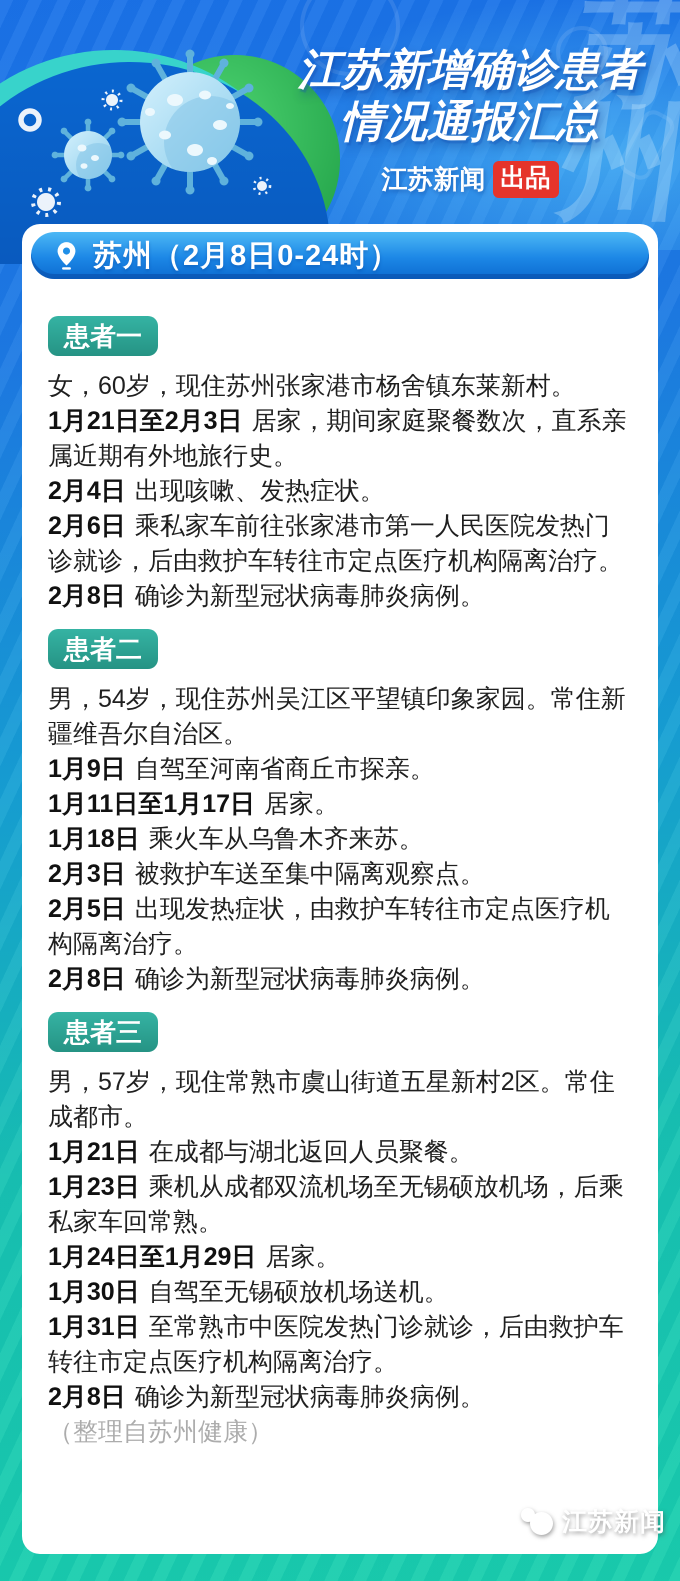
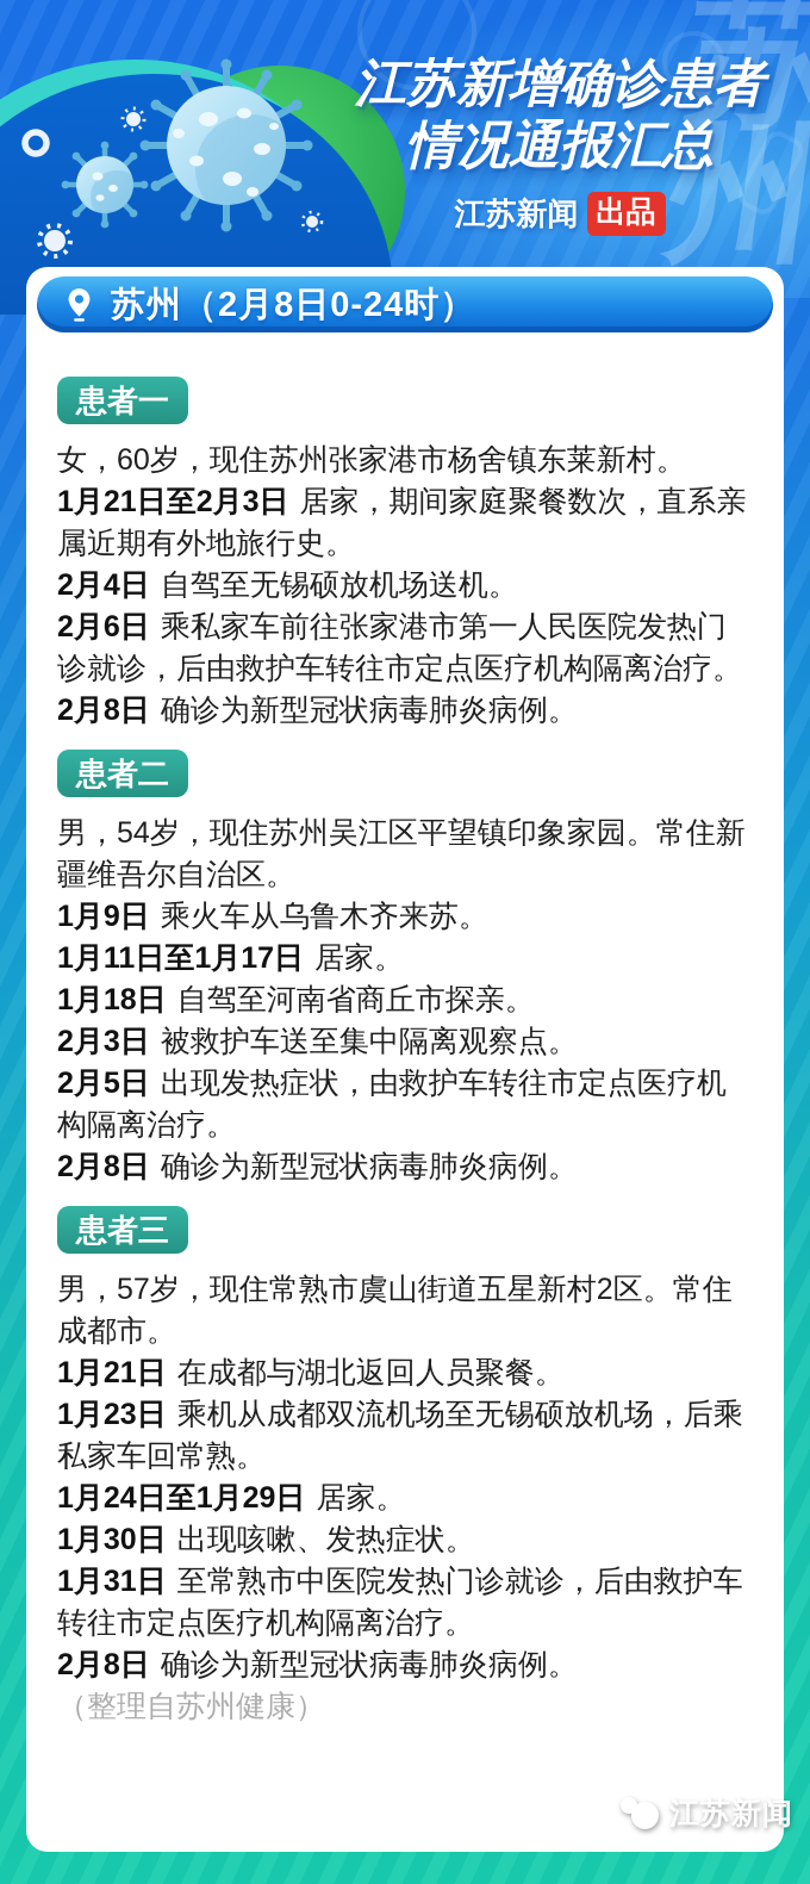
  江苏新增确诊患者
  情况通报汇总
  江苏新闻
  出品
  苏州（2月8日0-24时）
  患者一
  女，60岁，现住苏州张家港市杨舍镇东莱新村。
  1月21日至2月3日 居家，期间家庭聚餐数次，直系亲属近期有外地旅行史。
- 2月4日 出现咳嗽、发热症状。
+ 2月4日 自驾至无锡硕放机场送机。
  2月6日 乘私家车前往张家港市第一人民医院发热门诊就诊，后由救护车转往市定点医疗机构隔离治疗。
  2月8日 确诊为新型冠状病毒肺炎病例。
  患者二
  男，54岁，现住苏州吴江区平望镇印象家园。常住新疆维吾尔自治区。
- 1月9日 自驾至河南省商丘市探亲。
+ 1月9日 乘火车从乌鲁木齐来苏。
  1月11日至1月17日 居家。
- 1月18日 乘火车从乌鲁木齐来苏。
+ 1月18日 自驾至河南省商丘市探亲。
  2月3日 被救护车送至集中隔离观察点。
  2月5日 出现发热症状，由救护车转往市定点医疗机构隔离治疗。
  2月8日 确诊为新型冠状病毒肺炎病例。
  患者三
  男，57岁，现住常熟市虞山街道五星新村2区。常住成都市。
  1月21日 在成都与湖北返回人员聚餐。
  1月23日 乘机从成都双流机场至无锡硕放机场，后乘私家车回常熟。
  1月24日至1月29日 居家。
- 1月30日 自驾至无锡硕放机场送机。
+ 1月30日 出现咳嗽、发热症状。
  1月31日 至常熟市中医院发热门诊就诊，后由救护车转往市定点医疗机构隔离治疗。
  2月8日 确诊为新型冠状病毒肺炎病例。
  （整理自苏州健康）
  江苏新闻
